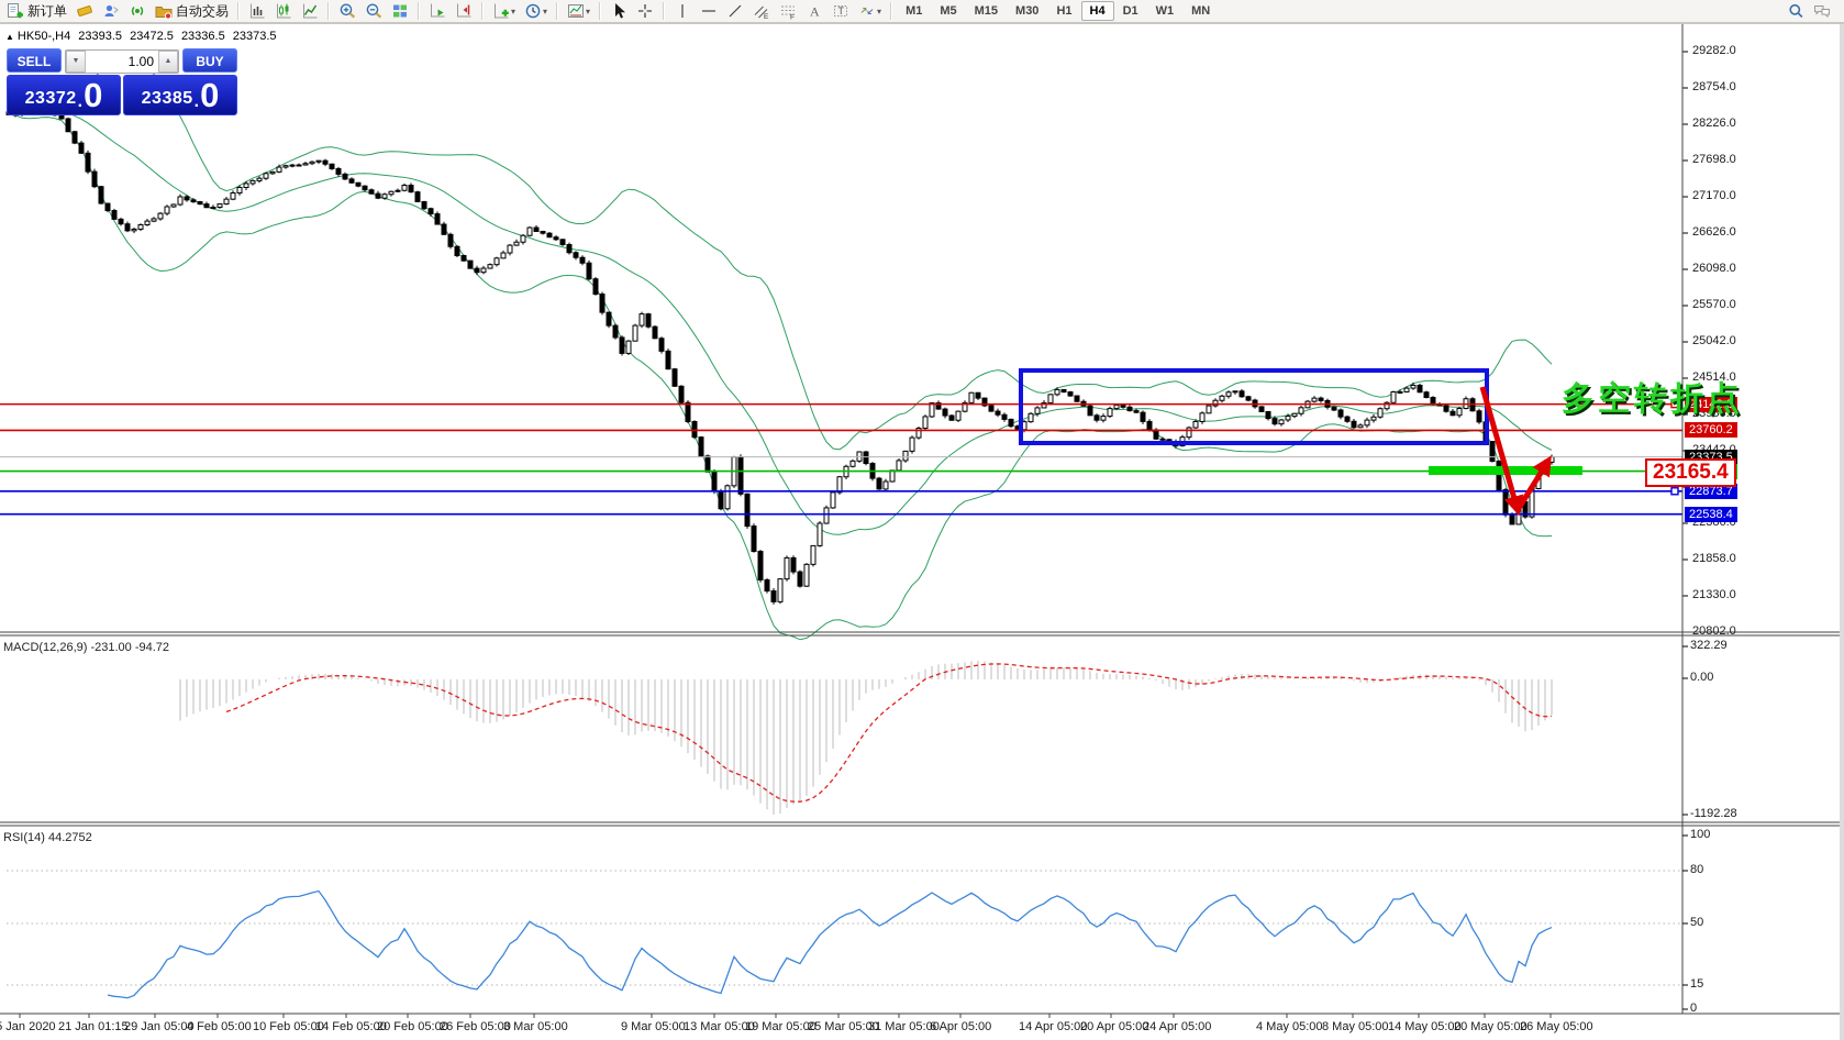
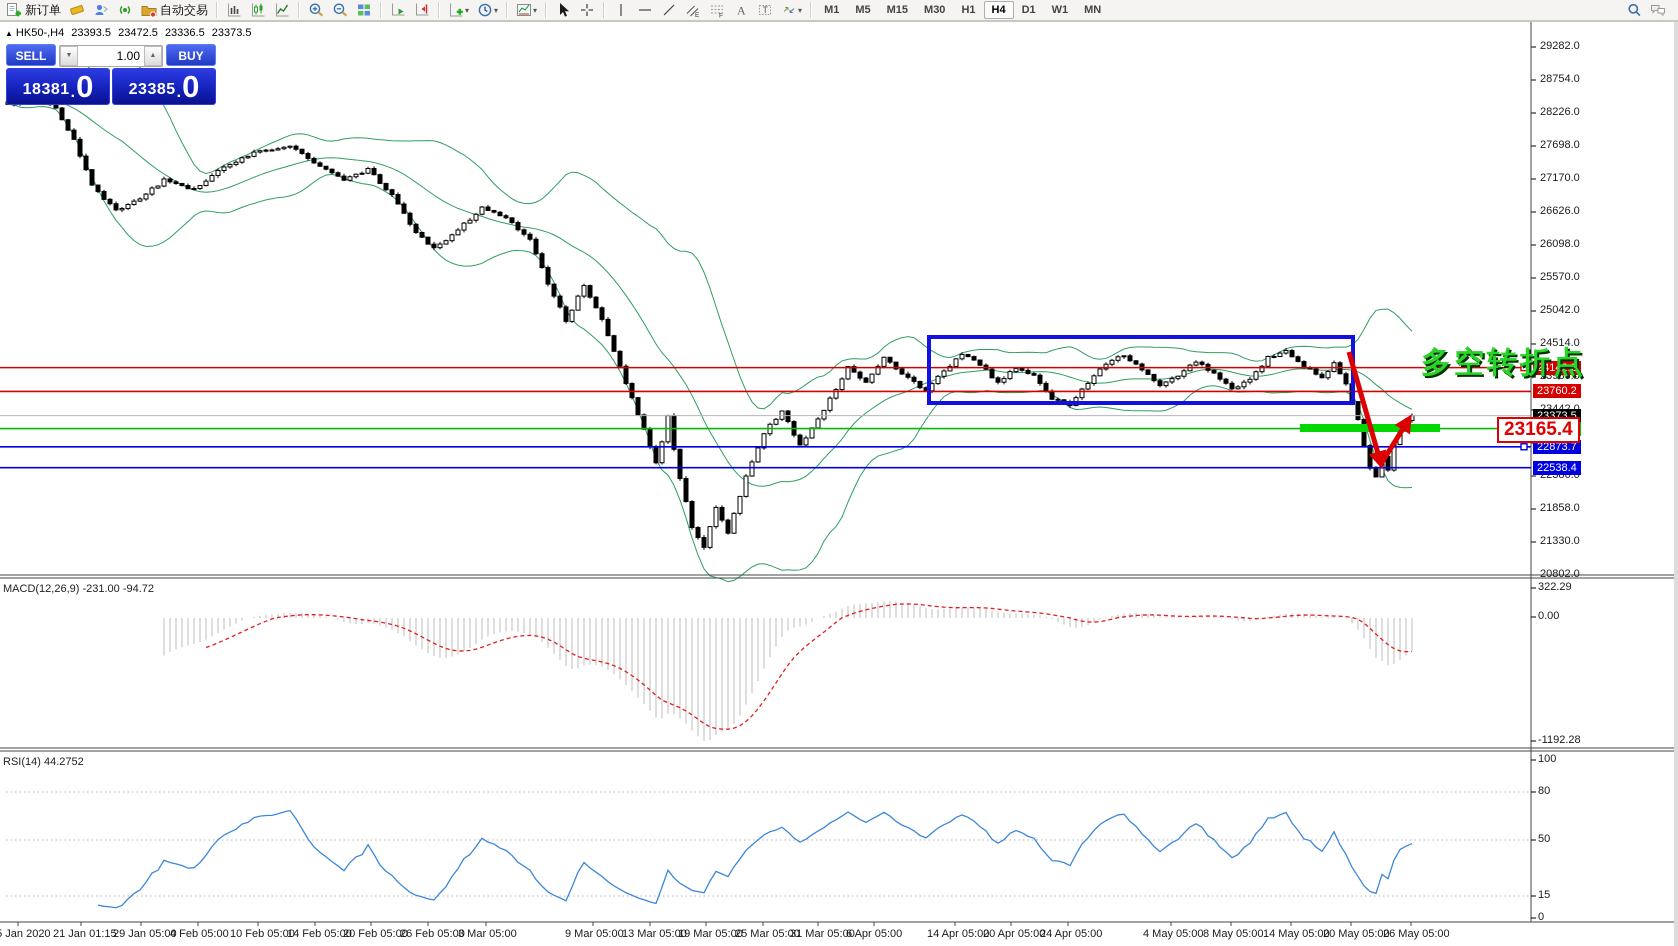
  新订单
  自动交易
  ▾
  ▾
  ▾
  A
  T
  ▾
  M1
  M5
  M15
  M30
  H1
  H4
  D1
  W1
  MN
  ▲ HK50-,H4 23393.5 23472.5 23336.5 23373.5
  SELL
  1.00
  BUY
- 23372
+ 18381
  .
  0
  23385
  .
  0
  MACD(12,26,9) -231.00 -94.72
  RSI(14) 44.2752
  多空转折点
  23165.4
  29282.0
  28754.0
  28226.0
  27698.0
  27170.0
  26626.0
  26098.0
  25570.0
  25042.0
  24514.0
  23986.0
  22386.0
  21858.0
  21330.0
  20802.0
  24142.2
  23760.2
  23373.5
  22873.7
  22538.4
  322.29
  0.00
  -1192.28
  100
  80
  50
  15
  0
  Jan 2020
  21 Jan 01:15
  29 Jan 05:00
  4 Feb 05:00
  10 Feb 05:00
  14 Feb 05:00
  20 Feb 05:00
  26 Feb 05:00
  3 Mar 05:00
  9 Mar 05:00
  13 Mar 05:00
  19 Mar 05:00
  25 Mar 05:00
  31 Mar 05:00
  6 Apr 05:00
  14 Apr 05:00
  20 Apr 05:00
  24 Apr 05:00
  4 May 05:00
  8 May 05:00
  14 May 05:00
  20 May 05:00
  26 May 05:00
